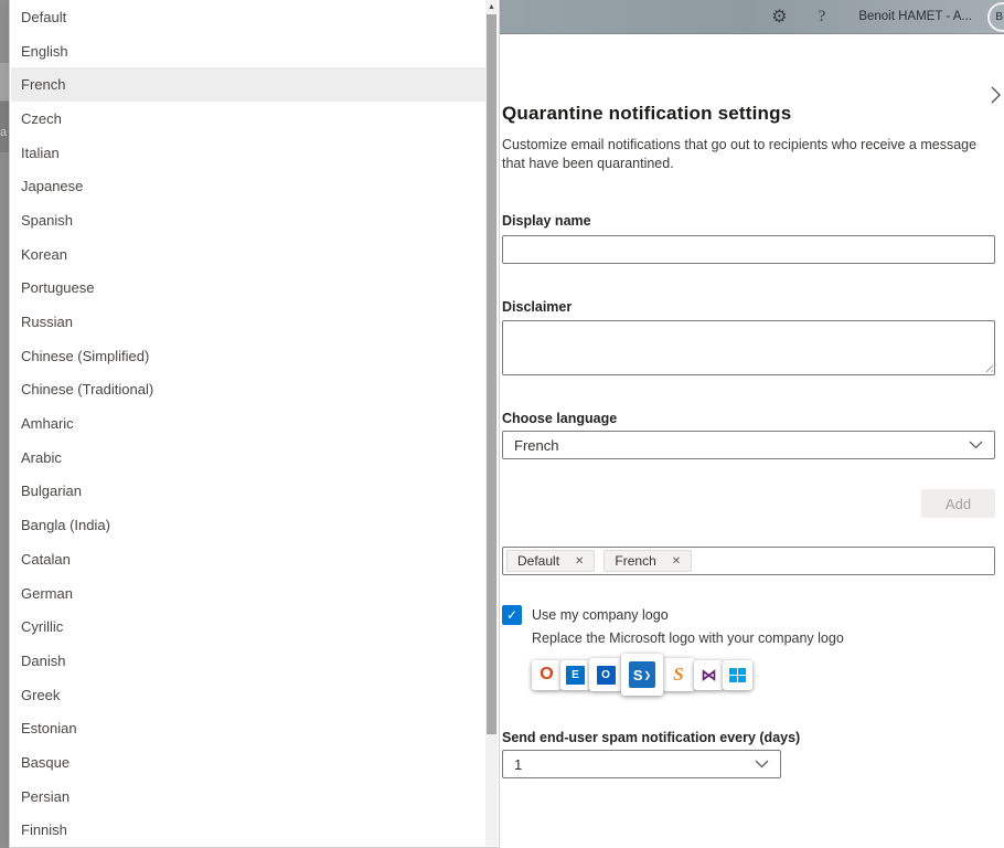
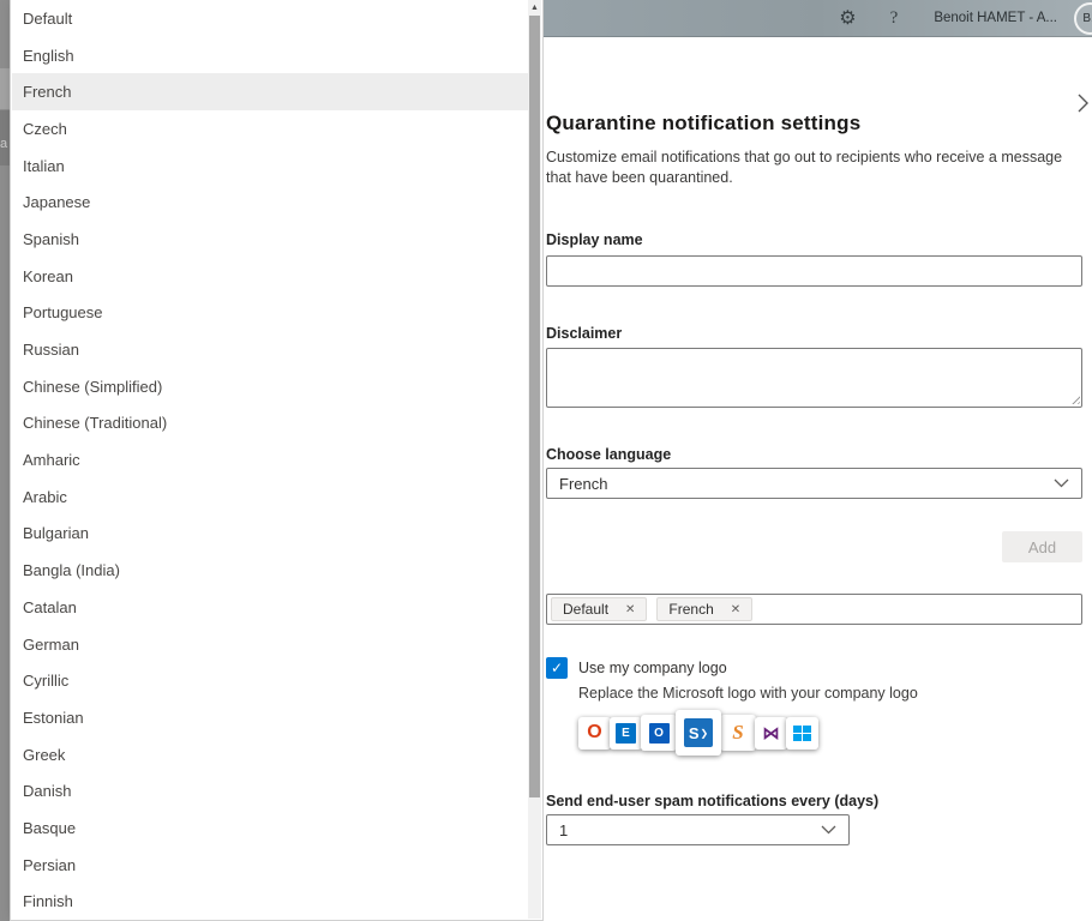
  a
  Default
  English
  French
  Czech
  Italian
  Japanese
  Spanish
  Korean
  Portuguese
  Russian
  Chinese (Simplified)
  Chinese (Traditional)
  Amharic
  Arabic
  Bulgarian
  Bangla (India)
  Catalan
  German
  Cyrillic
- Danish
+ Estonian
  Greek
- Estonian
+ Danish
  Basque
  Persian
  Finnish
  ⚙
  ?
  Benoit HAMET - A...
  Quarantine notification settings
  Customize email notifications that go out to recipients who receive a message that have been quarantined.
  Display name
  Disclaimer
  Choose language
  French
  Add
  Default
  ✕
  French
  ✕
  ✓
  Use my company logo
  Replace the Microsoft logo with your company logo
  O
  E
  O
  S
  ❯
  S
  ⋈
- Send end-user spam notification every (days)
+ Send end-user spam notifications every (days)
  1
